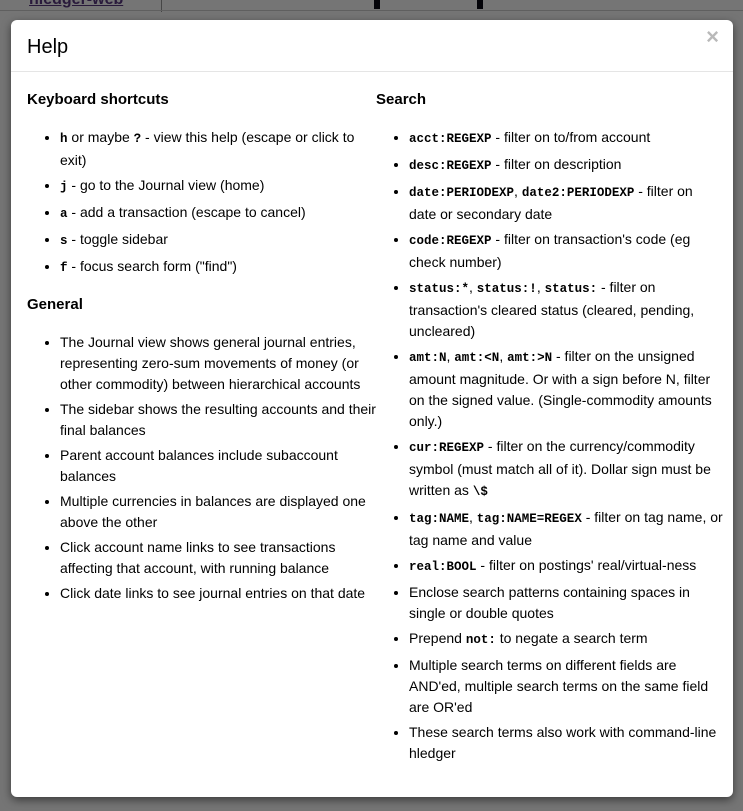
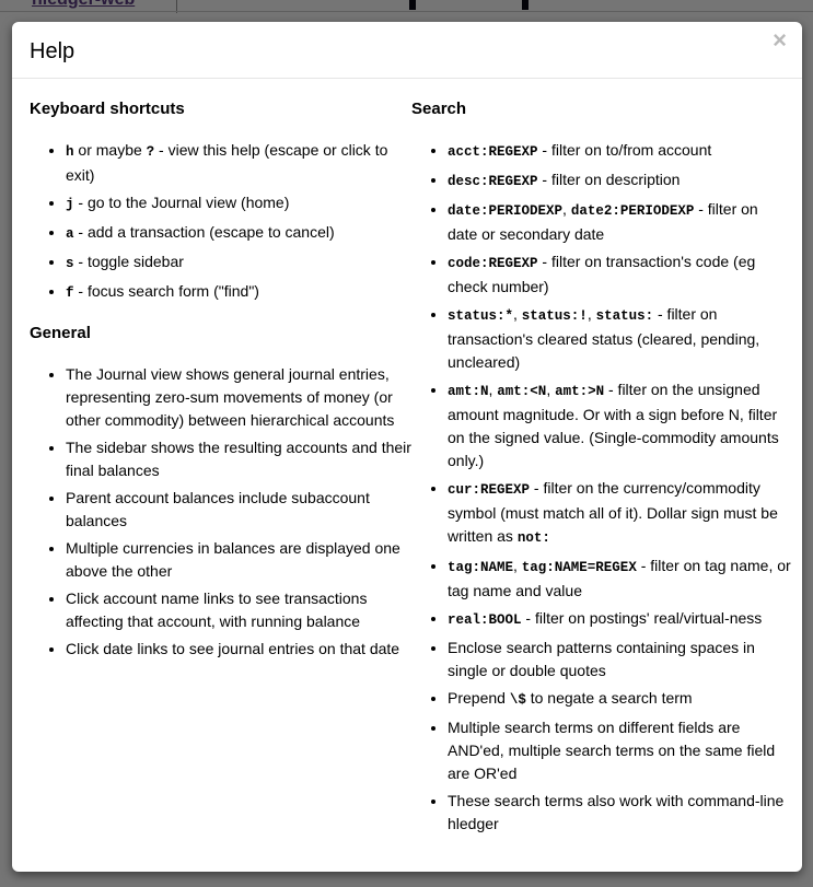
  Help
  ×
  Keyboard shortcuts
  h or maybe ? - view this help (escape or click to exit)
  j - go to the Journal view (home)
  a - add a transaction (escape to cancel)
  s - toggle sidebar
  f - focus search form ("find")
  General
  The Journal view shows general journal entries, representing zero-sum movements of money (or other commodity) between hierarchical accounts
  The sidebar shows the resulting accounts and their final balances
  Parent account balances include subaccount balances
  Multiple currencies in balances are displayed one above the other
  Click account name links to see transactions affecting that account, with running balance
  Click date links to see journal entries on that date
  Search
  acct:REGEXP - filter on to/from account
  desc:REGEXP - filter on description
  date:PERIODEXP, date2:PERIODEXP - filter on date or secondary date
  code:REGEXP - filter on transaction's code (eg check number)
  status:*, status:!, status: - filter on transaction's cleared status (cleared, pending, uncleared)
  amt:N, amt:<N, amt:>N - filter on the unsigned amount magnitude. Or with a sign before N, filter on the signed value. (Single-commodity amounts only.)
- cur:REGEXP - filter on the currency/commodity symbol (must match all of it). Dollar sign must be written as \$
+ cur:REGEXP - filter on the currency/commodity symbol (must match all of it). Dollar sign must be written as not:
  tag:NAME, tag:NAME=REGEX - filter on tag name, or tag name and value
  real:BOOL - filter on postings' real/virtual-ness
  Enclose search patterns containing spaces in single or double quotes
- Prepend not: to negate a search term
+ Prepend \$ to negate a search term
  Multiple search terms on different fields are AND'ed, multiple search terms on the same field are OR'ed
  These search terms also work with command-line hledger
